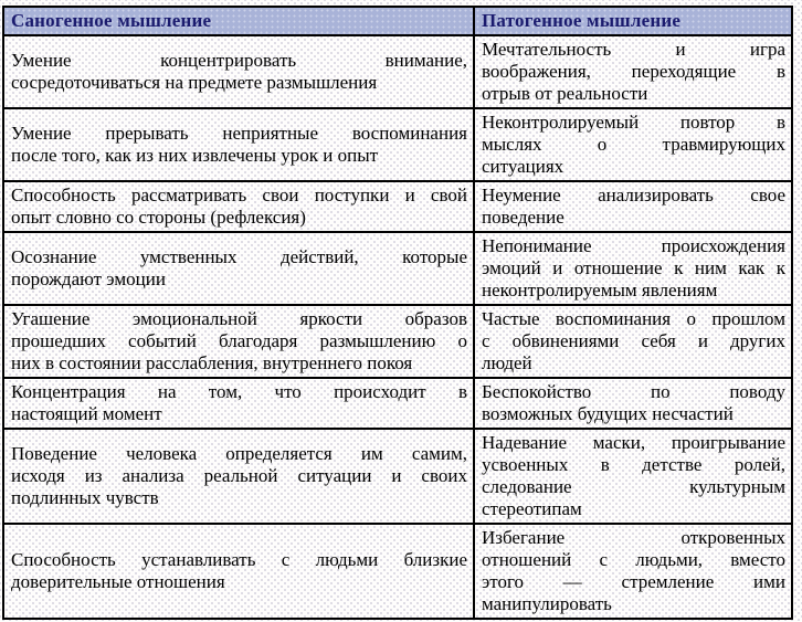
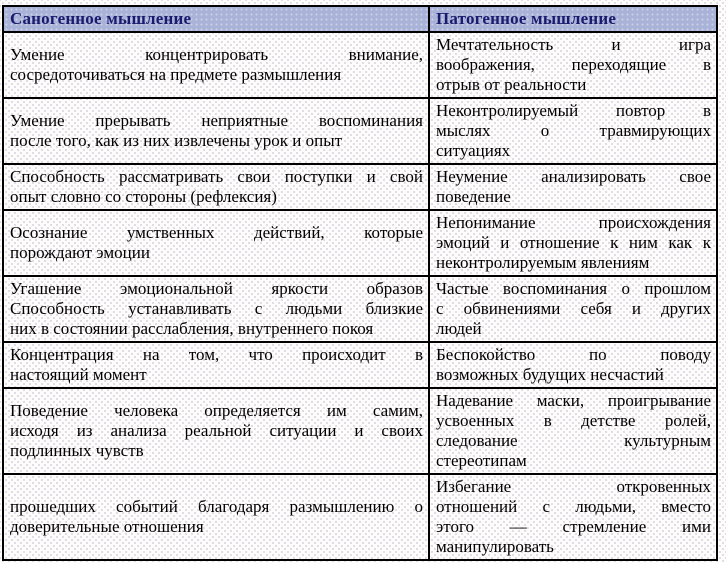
  Саногенное мышление	Патогенное мышление
  Умение концентрировать внимание,сосредоточиваться на предмете размышления	Мечтательность и игравоображения, переходящие вотрыв от реальности
  Умение прерывать неприятные воспоминанияпосле того, как из них извлечены урок и опыт	Неконтролируемый повтор вмыслях о травмирующихситуациях
  Способность рассматривать свои поступки и свойопыт словно со стороны (рефлексия)	Неумение анализировать своеповедение
  Осознание умственных действий, которыепорождают эмоции	Непонимание происхожденияэмоций и отношение к ним как кнеконтролируемым явлениям
- Угашение эмоциональной яркости образовпрошедших событий благодаря размышлению оних в состоянии расслабления, внутреннего покоя	Частые воспоминания о прошломс обвинениями себя и другихлюдей
+ Угашение эмоциональной яркости образовСпособность устанавливать с людьми близкиених в состоянии расслабления, внутреннего покоя	Частые воспоминания о прошломс обвинениями себя и другихлюдей
  Концентрация на том, что происходит внастоящий момент	Беспокойство по поводувозможных будущих несчастий
  Поведение человека определяется им самим,исходя из анализа реальной ситуации и своихподлинных чувств	Надевание маски, проигрываниеусвоенных в детстве ролей,следование культурнымстереотипам
- Способность устанавливать с людьми близкиедоверительные отношения	Избегание откровенныхотношений с людьми, вместоэтого — стремление имиманипулировать
+ прошедших событий благодаря размышлению одоверительные отношения	Избегание откровенныхотношений с людьми, вместоэтого — стремление имиманипулировать
